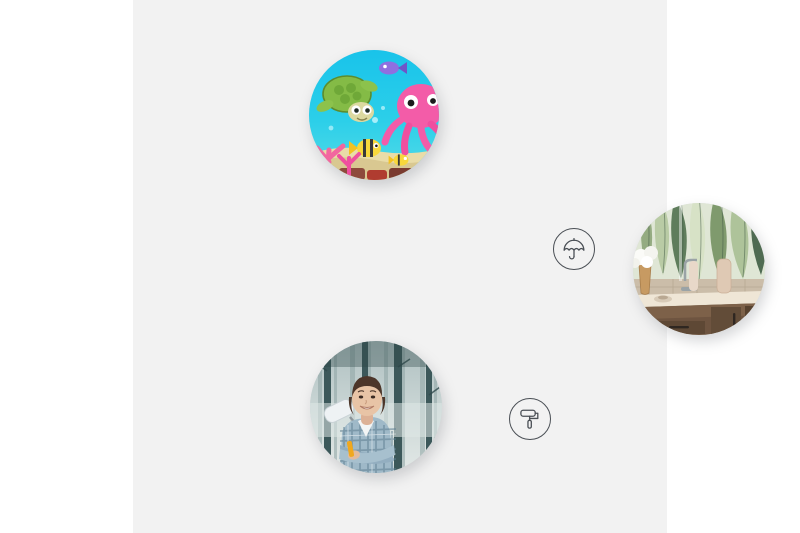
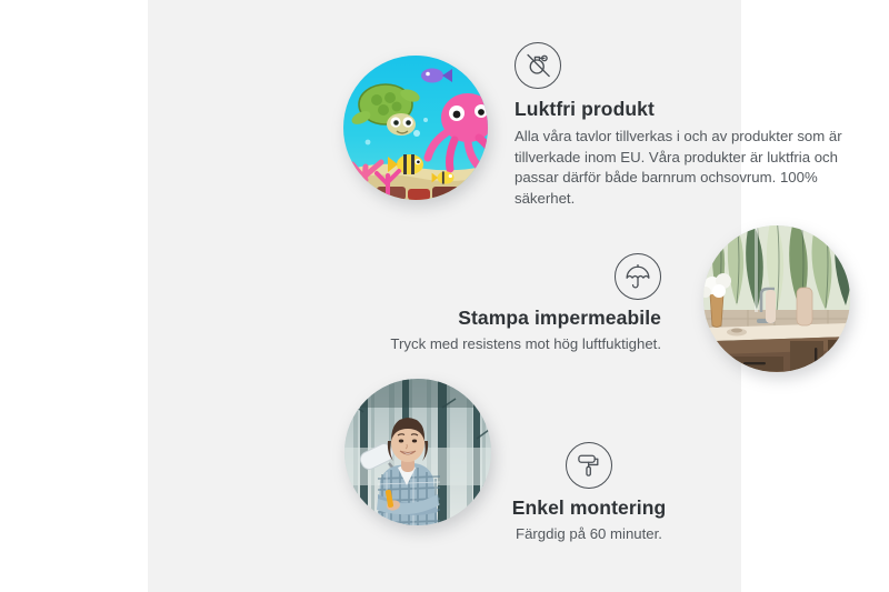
+ Luktfri produkt
+ Alla våra tavlor tillverkas i och av produkter som är tillverkade inom EU. Våra produkter är luktfria och passar därför både barnrum ochsovrum. 100% säkerhet.
+ Stampa impermeabile
+ Tryck med resistens mot hög luftfuktighet.
+ Enkel montering
+ Färgdig på 60 minuter.
